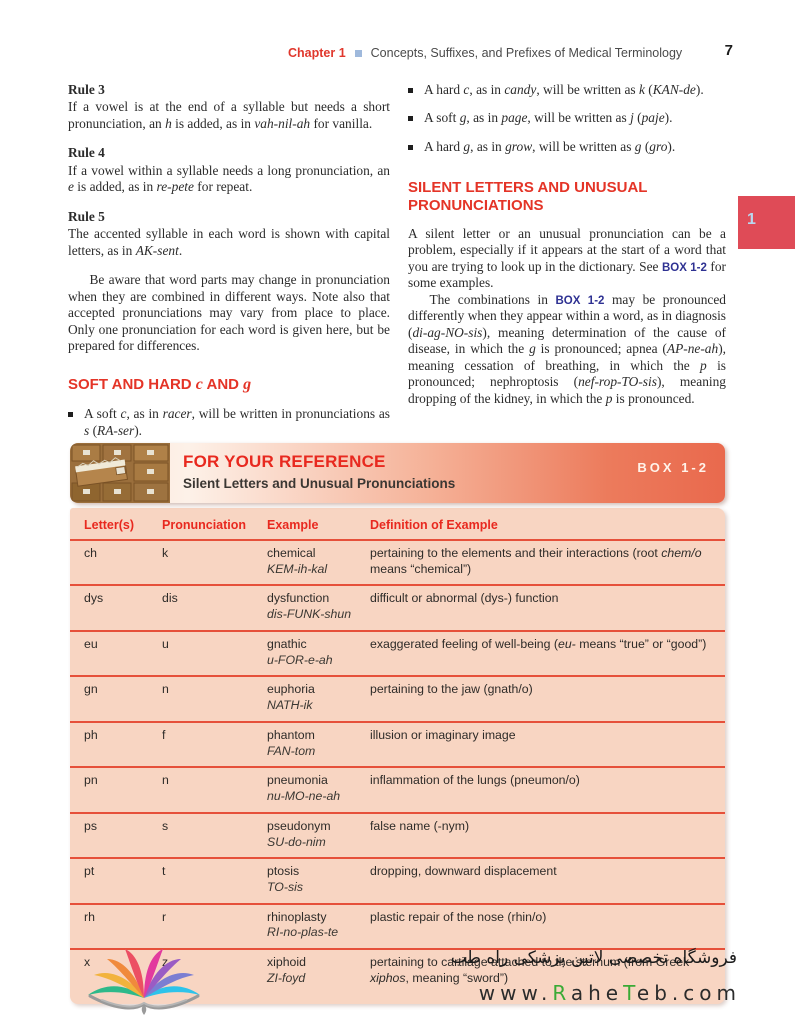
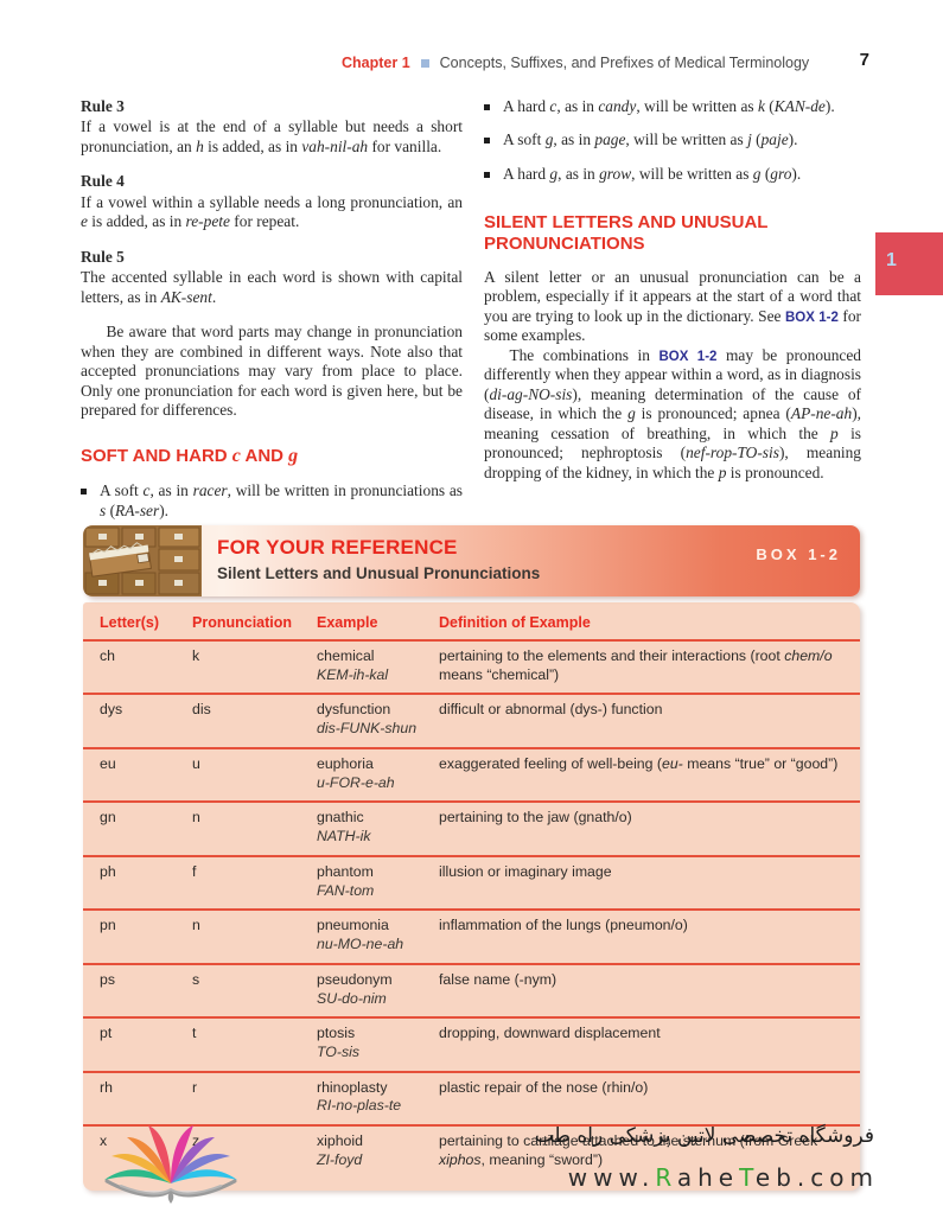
  Chapter 1
  Concepts, Suffixes, and Prefixes of Medical Terminology
  7
  1
  Rule 3
  If a vowel is at the end of a syllable but needs a short pronunciation, an h is added, as in vah-nil-ah for vanilla.
  Rule 4
  If a vowel within a syllable needs a long pronunciation, an e is added, as in re-pete for repeat.
  Rule 5
  The accented syllable in each word is shown with capital letters, as in AK-sent.
  Be aware that word parts may change in pronunciation when they are combined in different ways. Note also that accepted pronunciations may vary from place to place. Only one pronunciation for each word is given here, but be prepared for differences.
  SOFT AND HARD c AND g
  A soft c, as in racer, will be written in pronunciations as s (RA-ser).
  A hard c, as in candy, will be written as k (KAN-de).
  A soft g, as in page, will be written as j (paje).
  A hard g, as in grow, will be written as g (gro).
  SILENT LETTERS AND UNUSUAL PRONUNCIATIONS
  A silent letter or an unusual pronunciation can be a problem, especially if it appears at the start of a word that you are trying to look up in the dictionary. See BOX 1-2 for some examples.
  The combinations in BOX 1-2 may be pronounced differently when they appear within a word, as in diagnosis (di-ag-NO-sis), meaning determination of the cause of disease, in which the g is pronounced; apnea (AP-ne-ah), meaning cessation of breathing, in which the p is pronounced; nephroptosis (nef-rop-TO-sis), meaning dropping of the kidney, in which the p is pronounced.
  FOR YOUR REFERENCE
  Silent Letters and Unusual Pronunciations
  BOX 1-2
  Letter(s)
  Pronunciation
  Example
  Definition of Example
  ch
  k
  chemical
  KEM-ih-kal
  pertaining to the elements and their interactions (root chem/o means “chemical”)
  dys
  dis
  dysfunction
  dis-FUNK-shun
  difficult or abnormal (dys-) function
  eu
  u
- gnathic
+ euphoria
  u-FOR-e-ah
  exaggerated feeling of well-being (eu- means “true” or “good”)
  gn
  n
- euphoria
+ gnathic
  NATH-ik
  pertaining to the jaw (gnath/o)
  ph
  f
  phantom
  FAN-tom
  illusion or imaginary image
  pn
  n
  pneumonia
  nu-MO-ne-ah
  inflammation of the lungs (pneumon/o)
  ps
  s
  pseudonym
  SU-do-nim
  false name (-nym)
  pt
  t
  ptosis
  TO-sis
  dropping, downward displacement
  rh
  r
  rhinoplasty
  RI-no-plas-te
  plastic repair of the nose (rhin/o)
  x
  z
  xiphoid
  ZI-foyd
  pertaining to cartilage attached to the sternum (from Greek xiphos, meaning “sword”)
  فروشگاه تخصصی لاتین پزشکی راه طب
  www.RaheTeb.com
